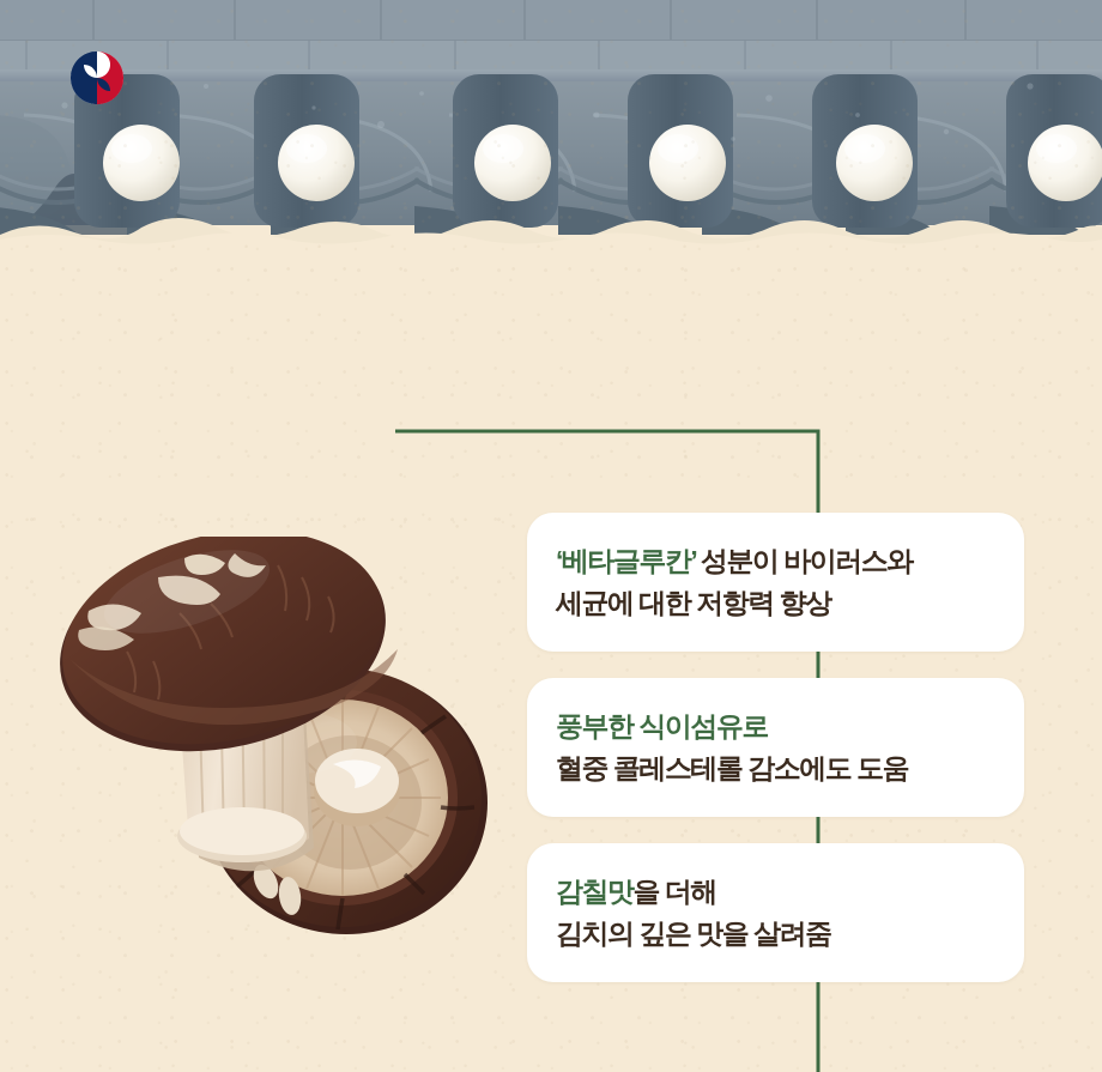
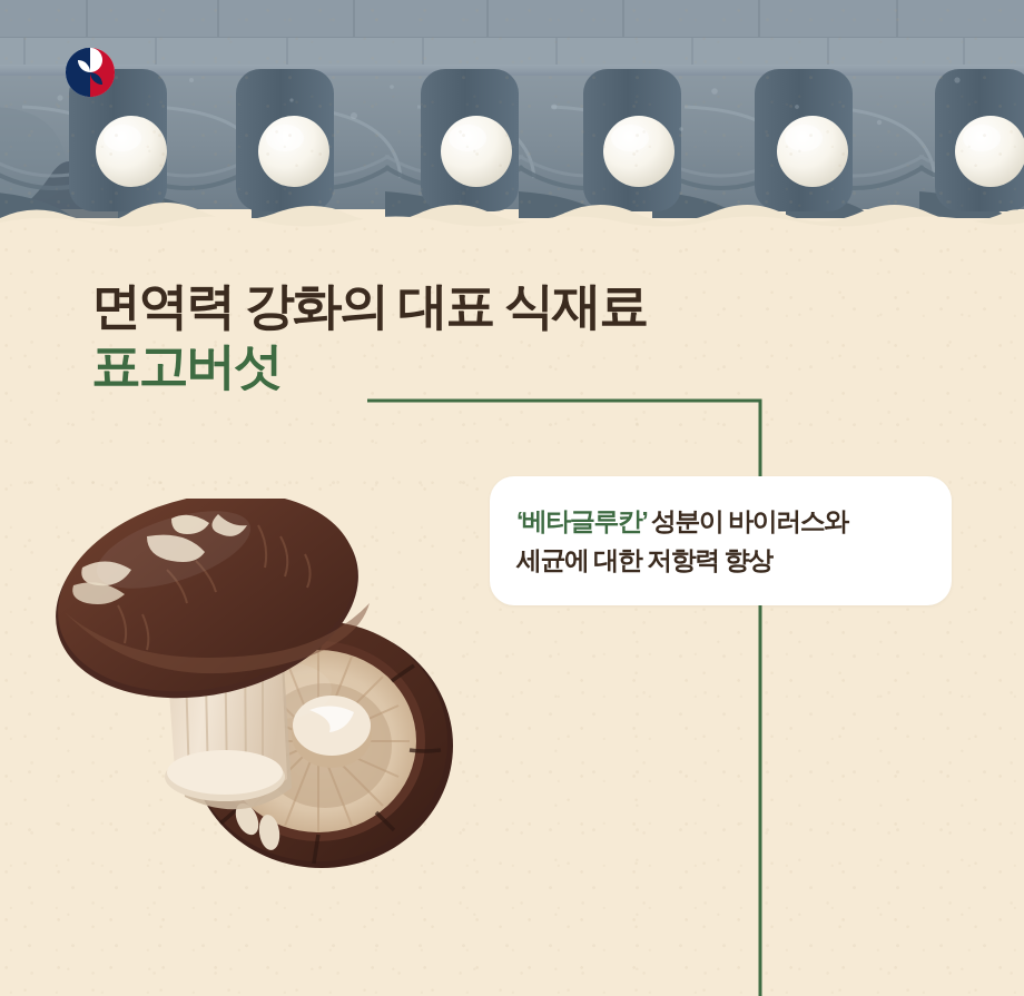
+ 면역력 강화의 대표 식재료
+ 표고버섯
  ‘베타글루칸’ 성분이 바이러스와
  세균에 대한 저항력 향상
- 풍부한 식이섬유로
- 혈중 콜레스테롤 감소에도 도움
- 감칠맛을 더해
- 김치의 깊은 맛을 살려줌
